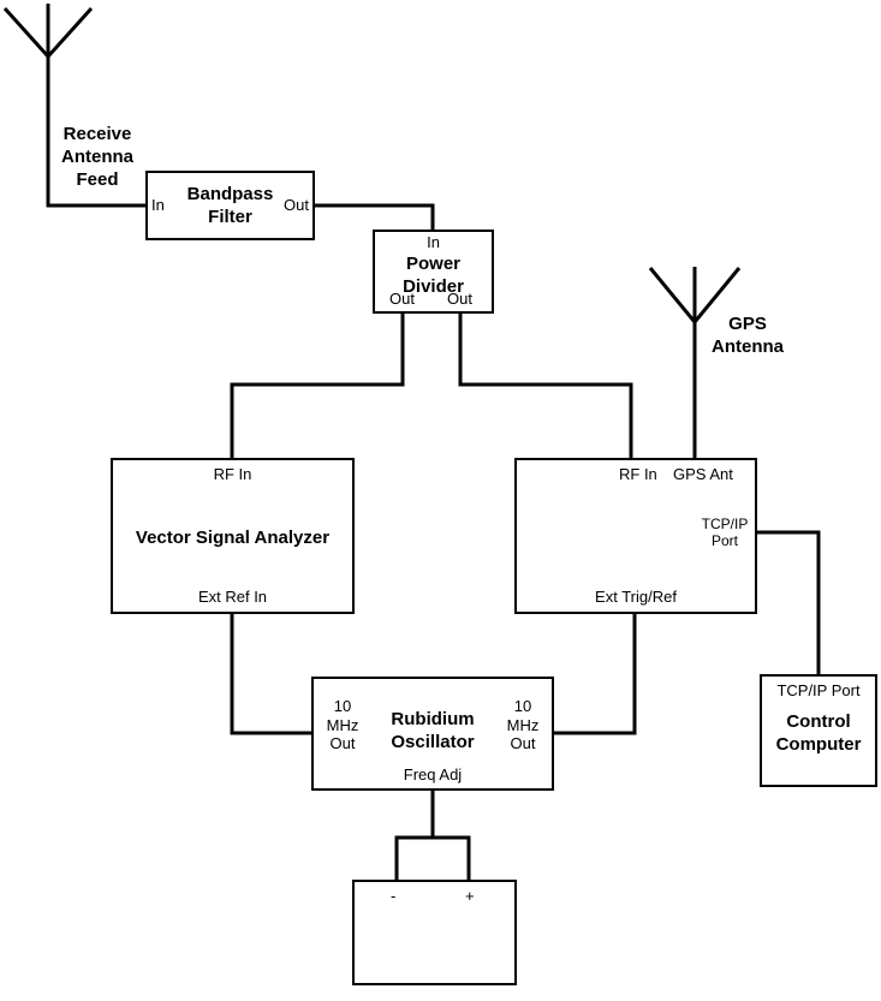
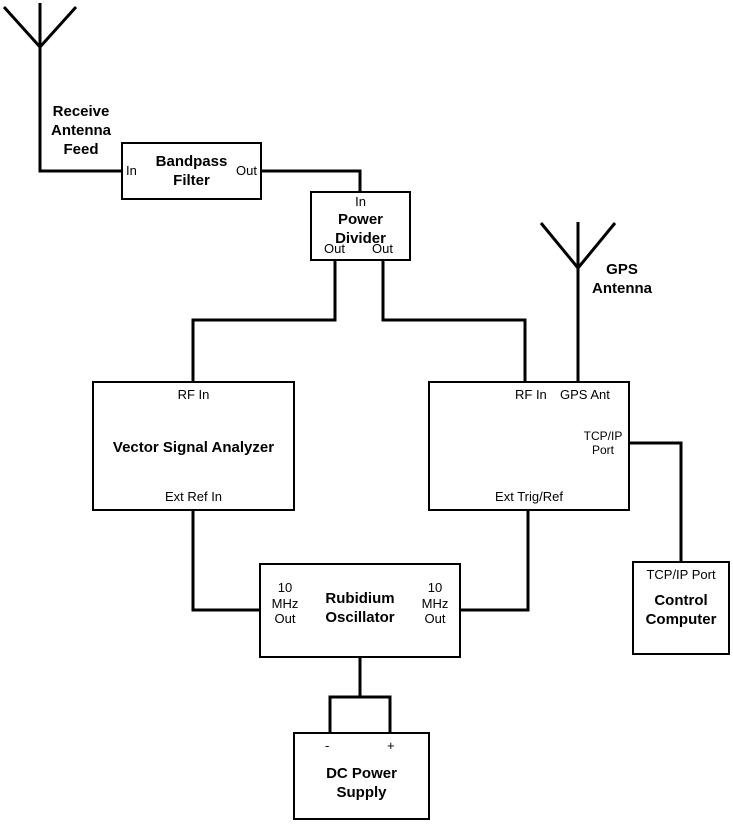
  Receive
  Antenna
  Feed
  GPS
  Antenna
  Bandpass
  Filter
  In
  Out
  In
  Power
  Divider
  Out
  Out
  RF In
  Vector Signal Analyzer
  Ext Ref In
  RF In
  GPS Ant
  TCP/IP
  Port
  Ext Trig/Ref
  10
  MHz
  Out
  Rubidium
  Oscillator
  10
  MHz
  Out
- Freq Adj
  TCP/IP Port
  Control
  Computer
  -
  +
+ DC Power
+ Supply
